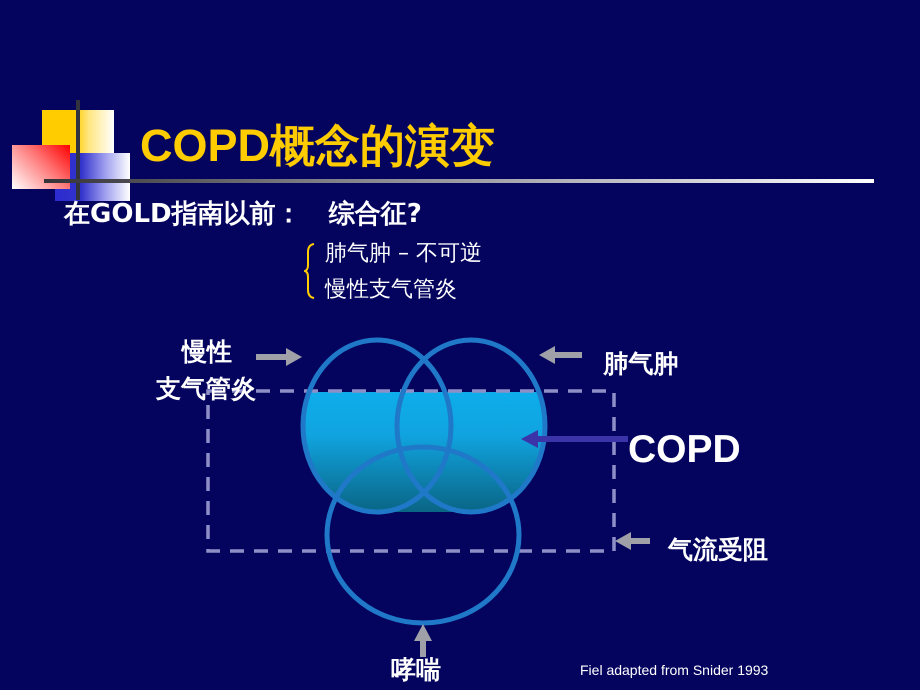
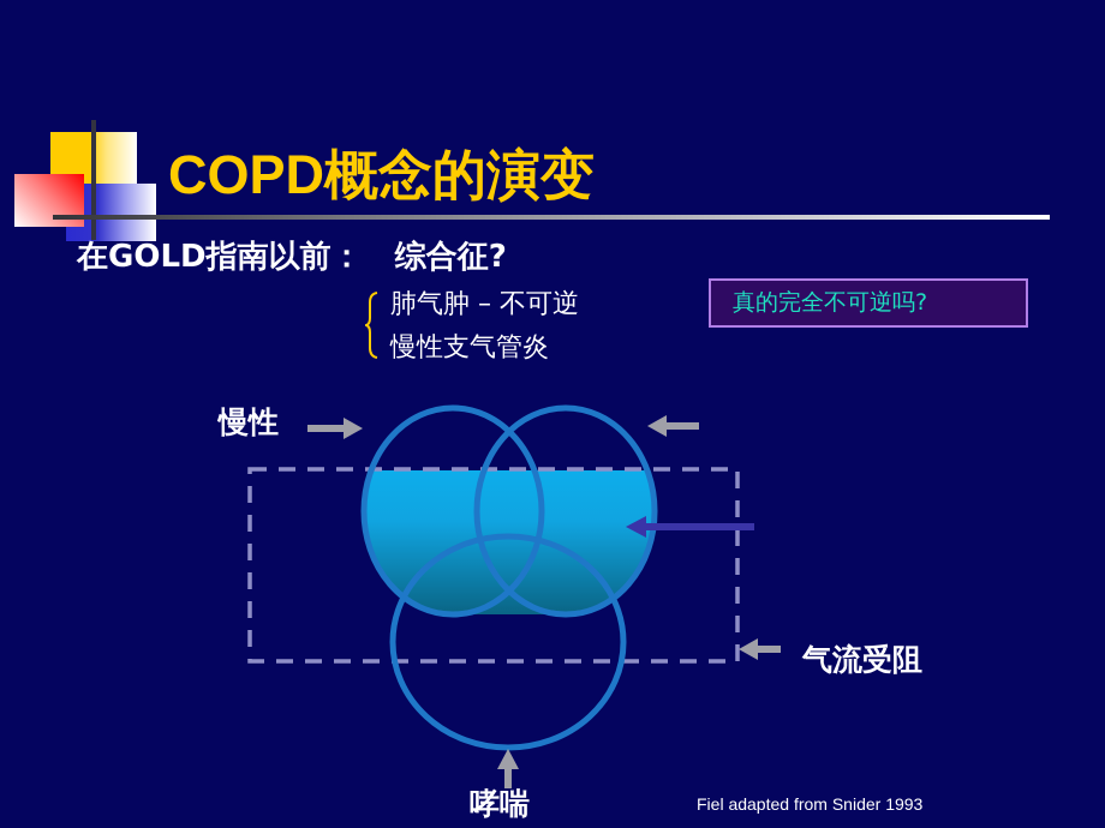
  COPD概念的演变
  在GOLD指南以前： 综合征?
  肺气肿 – 不可逆
  慢性支气管炎
+ 真的完全不可逆吗?
  慢性
- 支气管炎
- 肺气肿
- COPD
  气流受阻
  哮喘
  Fiel adapted from Snider 1993
